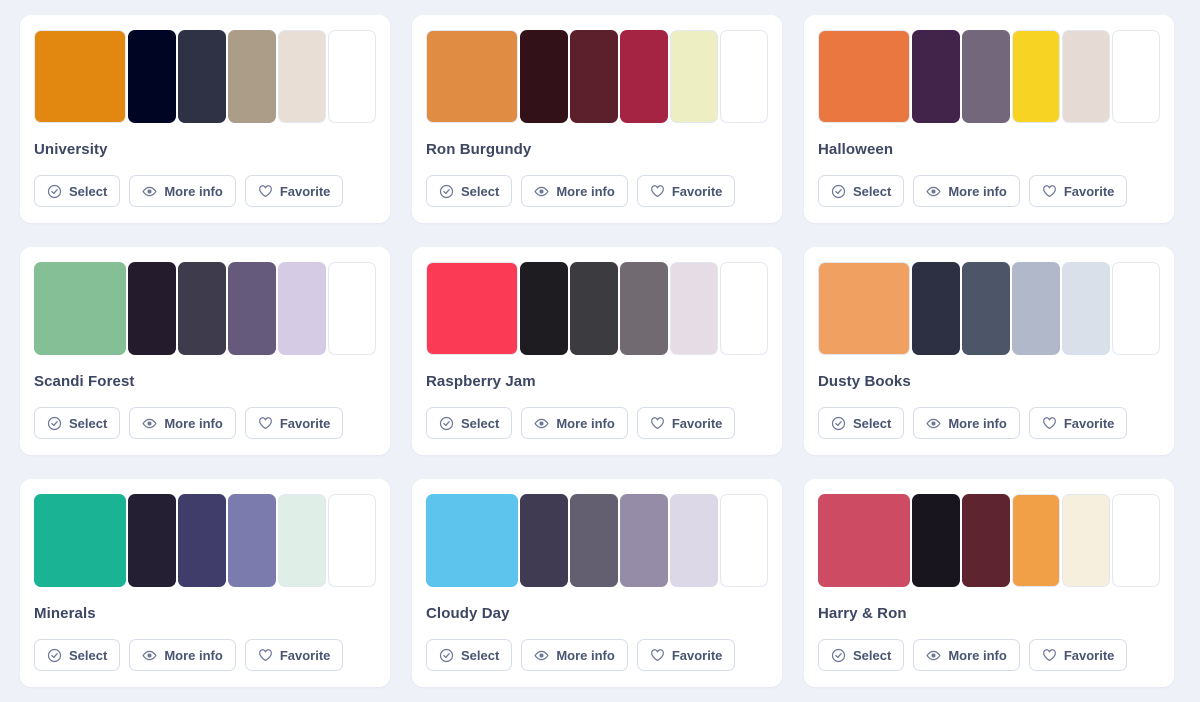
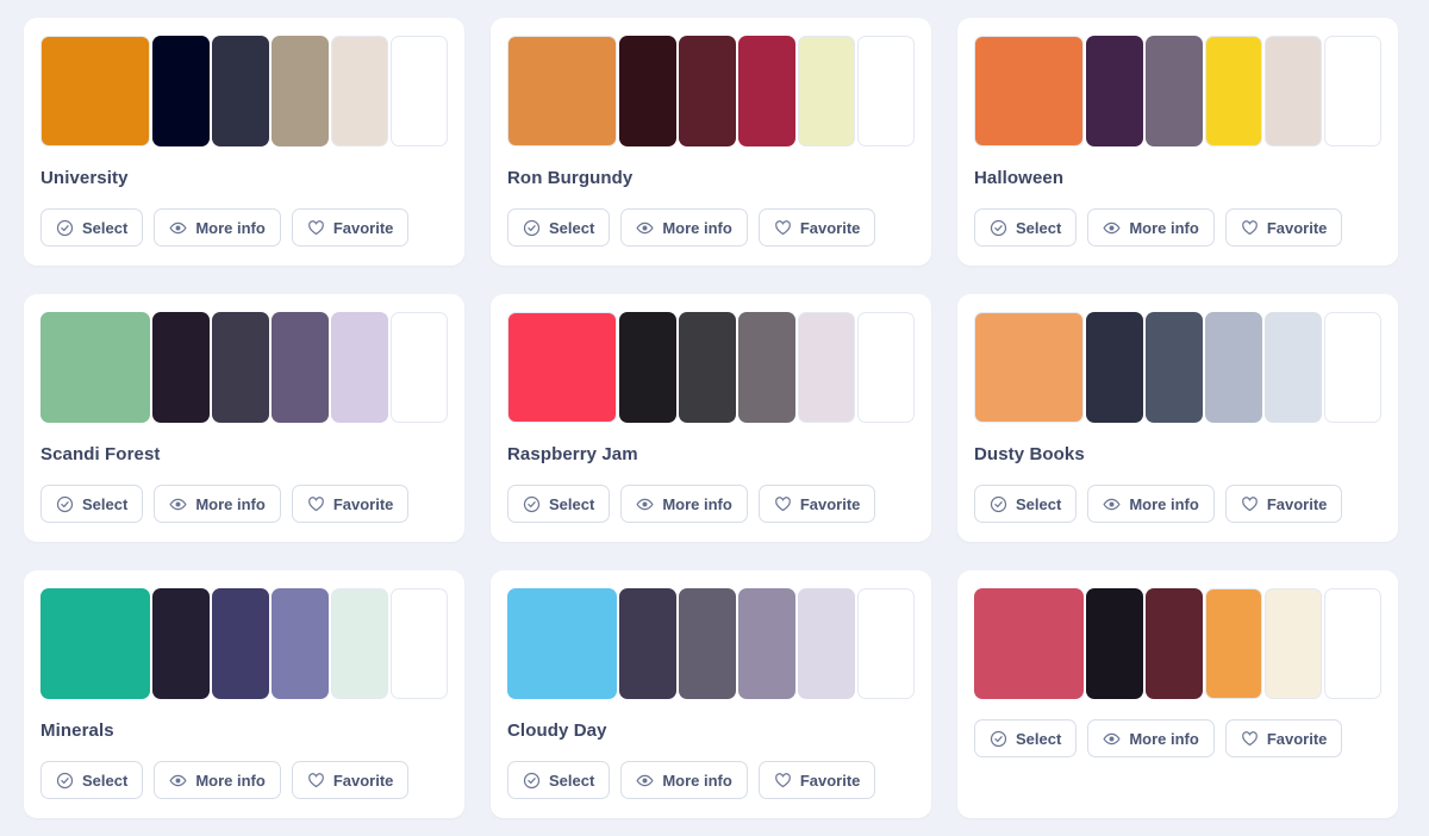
  University
  Select
  More info
  Favorite
  Ron Burgundy
  Select
  More info
  Favorite
  Halloween
  Select
  More info
  Favorite
  Scandi Forest
  Select
  More info
  Favorite
  Raspberry Jam
  Select
  More info
  Favorite
  Dusty Books
  Select
  More info
  Favorite
  Minerals
  Select
  More info
  Favorite
  Cloudy Day
  Select
  More info
  Favorite
- Harry & Ron
  Select
  More info
  Favorite
